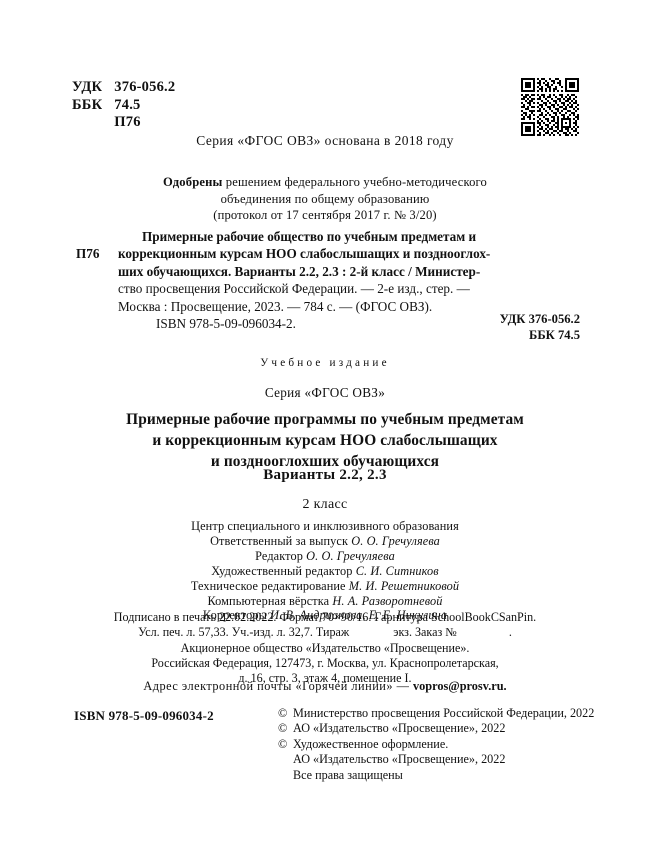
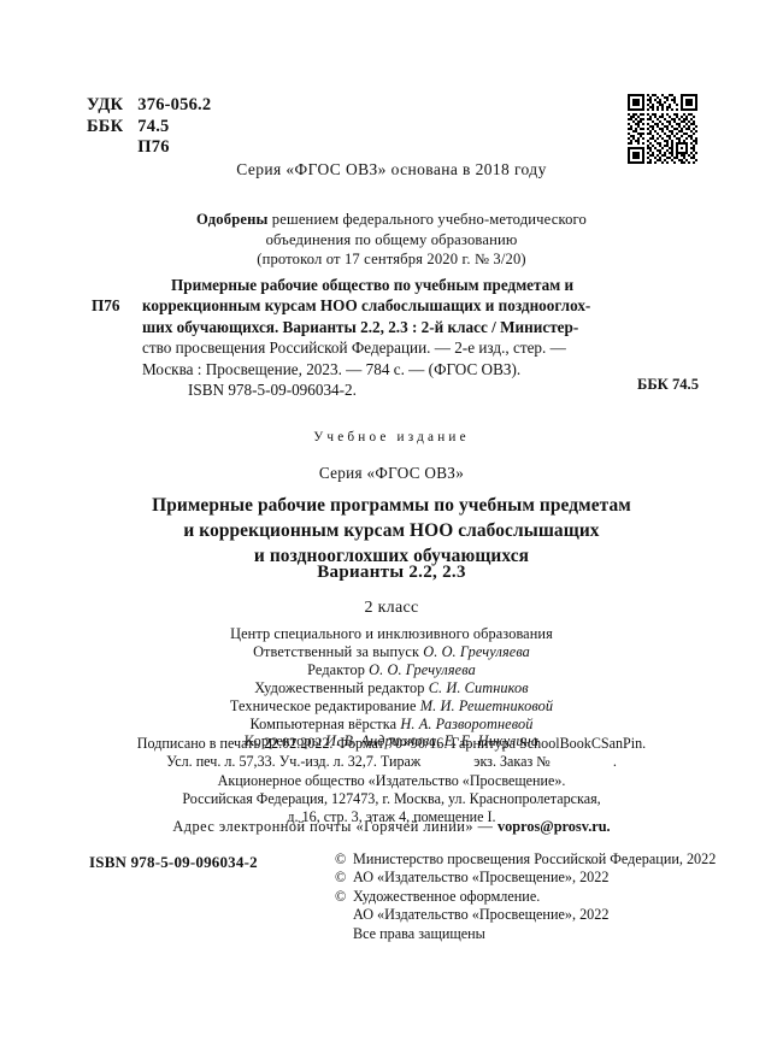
  УДК	376-056.2
  ББК	74.5
  	П76
  Серия «ФГОС ОВЗ» основана в 2018 году
  Одобрены решением федерального учебно-методического
  объединения по общему образованию
- (протокол от 17 сентября 2017 г. № 3/20)
+ (протокол от 17 сентября 2020 г. № 3/20)
  Примерные рабочие общество по учебным предметам и
  П76
  коррекционным курсам НОО слабослышащих и позднооглох-
  ших обучающихся. Варианты 2.2, 2.3 : 2-й класс / Министер-
  ство просвещения Российской Федерации. — 2-е изд., стер. —
  Москва : Просвещение, 2023. — 784 с. — (ФГОС ОВЗ).
  ISBN 978-5-09-096034-2.
- УДК 376-056.2
  ББК 74.5
  Учебное издание
  Серия «ФГОС ОВЗ»
  Примерные рабочие программы по учебным предметам
  и коррекционным курсам НОО слабослышащих
  и позднооглохших обучающихся
  Варианты 2.2, 2.3
  2 класс
  Центр специального и инклюзивного образования
  Ответственный за выпуск О. О. Гречуляева
  Редактор О. О. Гречуляева
  Художественный редактор С. И. Ситников
  Техническое редактирование М. И. Решетниковой
  Компьютерная вёрстка Н. А. Разворотневой
  Корректоры И. В. Андрианова, Е. Е. Никулина
  Подписано в печать 22.02.2022. Формат 70×90/16. Гарнитура SchoolBookCSanPin.
  Усл. печ. л. 57,33. Уч.-изд. л. 32,7. Тираж экз. Заказ № .
  Акционерное общество «Издательство «Просвещение».
  Российская Федерация, 127473, г. Москва, ул. Краснопролетарская,
  д. 16, стр. 3, этаж 4, помещение I.
  Адрес электронной почты «Горячей линии» — vopros@prosv.ru.
  ISBN 978-5-09-096034-2
  ©
  Министерство просвещения Российской Федерации, 2022
  ©
  АО «Издательство «Просвещение», 2022
  ©
  Художественное оформление.
  АО «Издательство «Просвещение», 2022
  Все права защищены
